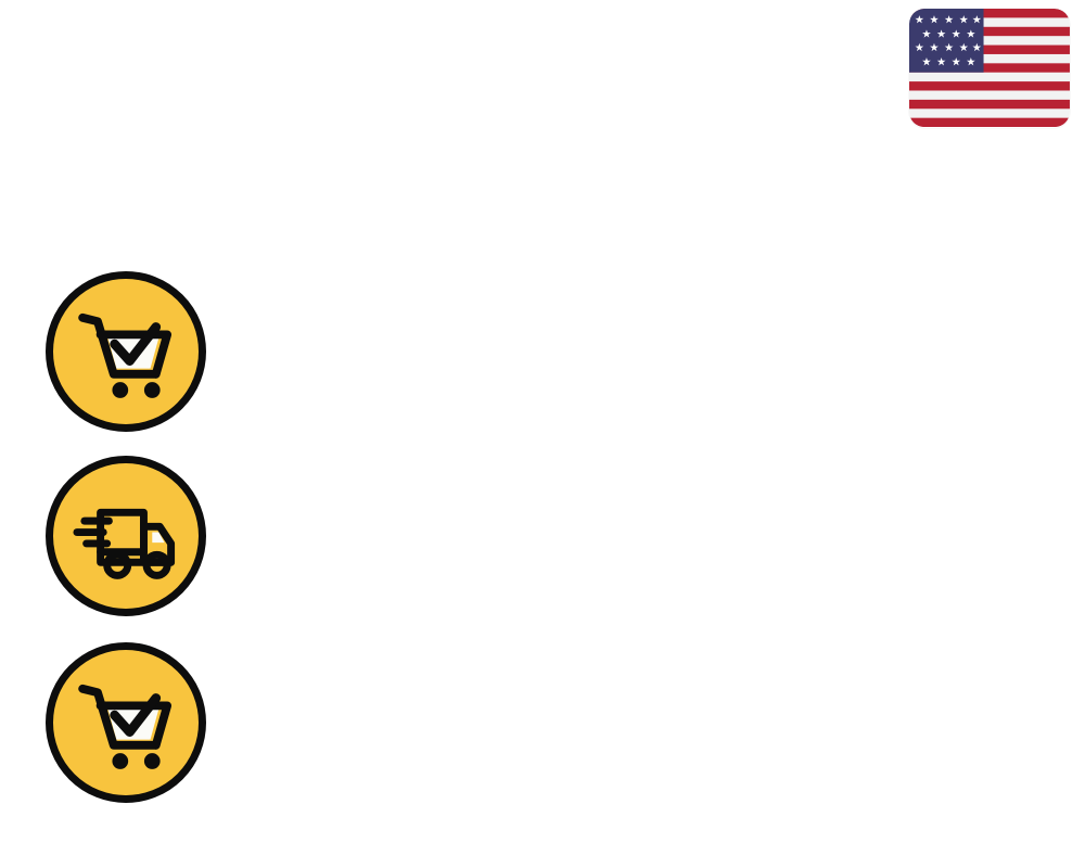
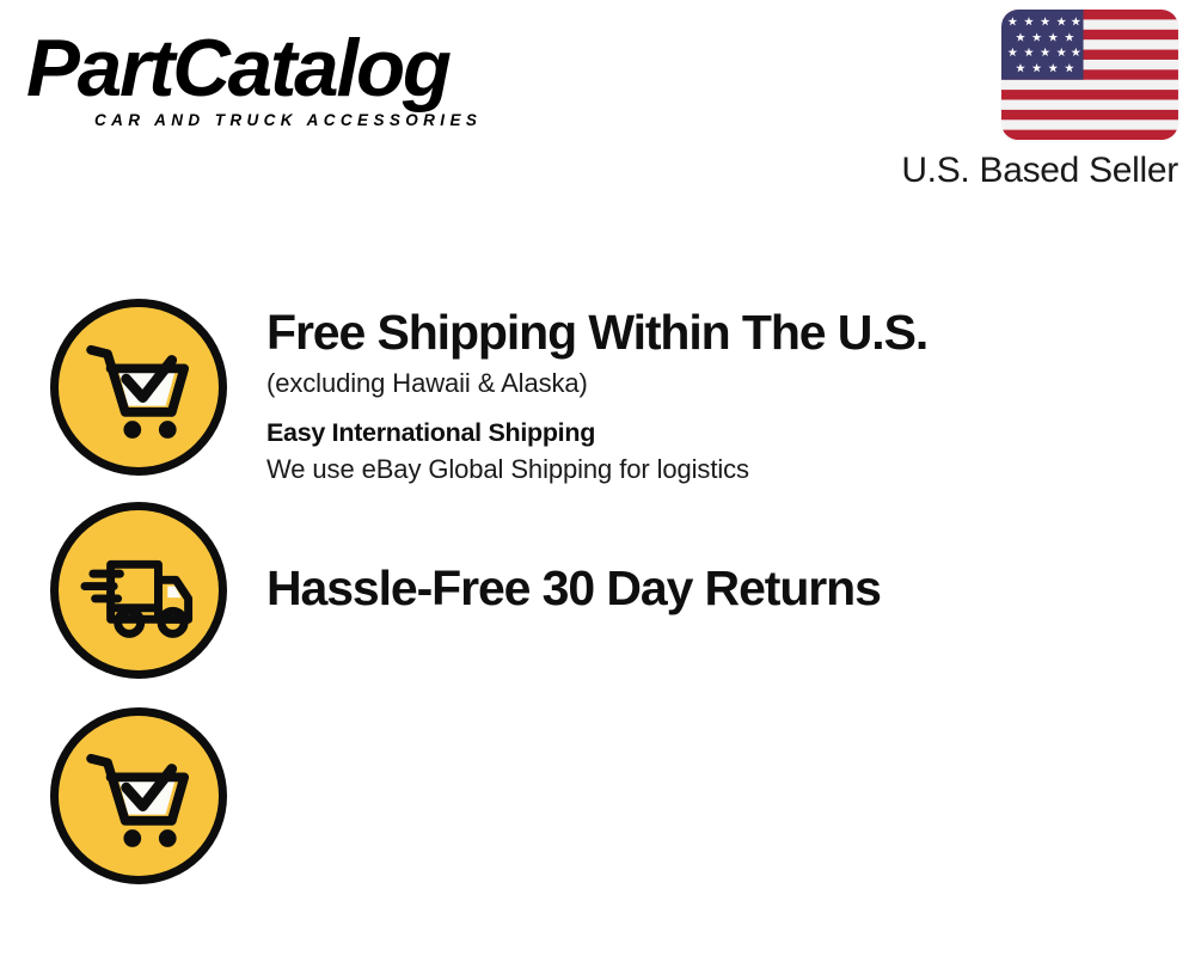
+ PartCatalog
+ CAR AND TRUCK ACCESSORIES
+ U.S. Based Seller
+ Free Shipping Within The U.S.
+ (excluding Hawaii & Alaska)
+ Easy International Shipping
+ We use eBay Global Shipping for logistics
+ Hassle-Free 30 Day Returns
